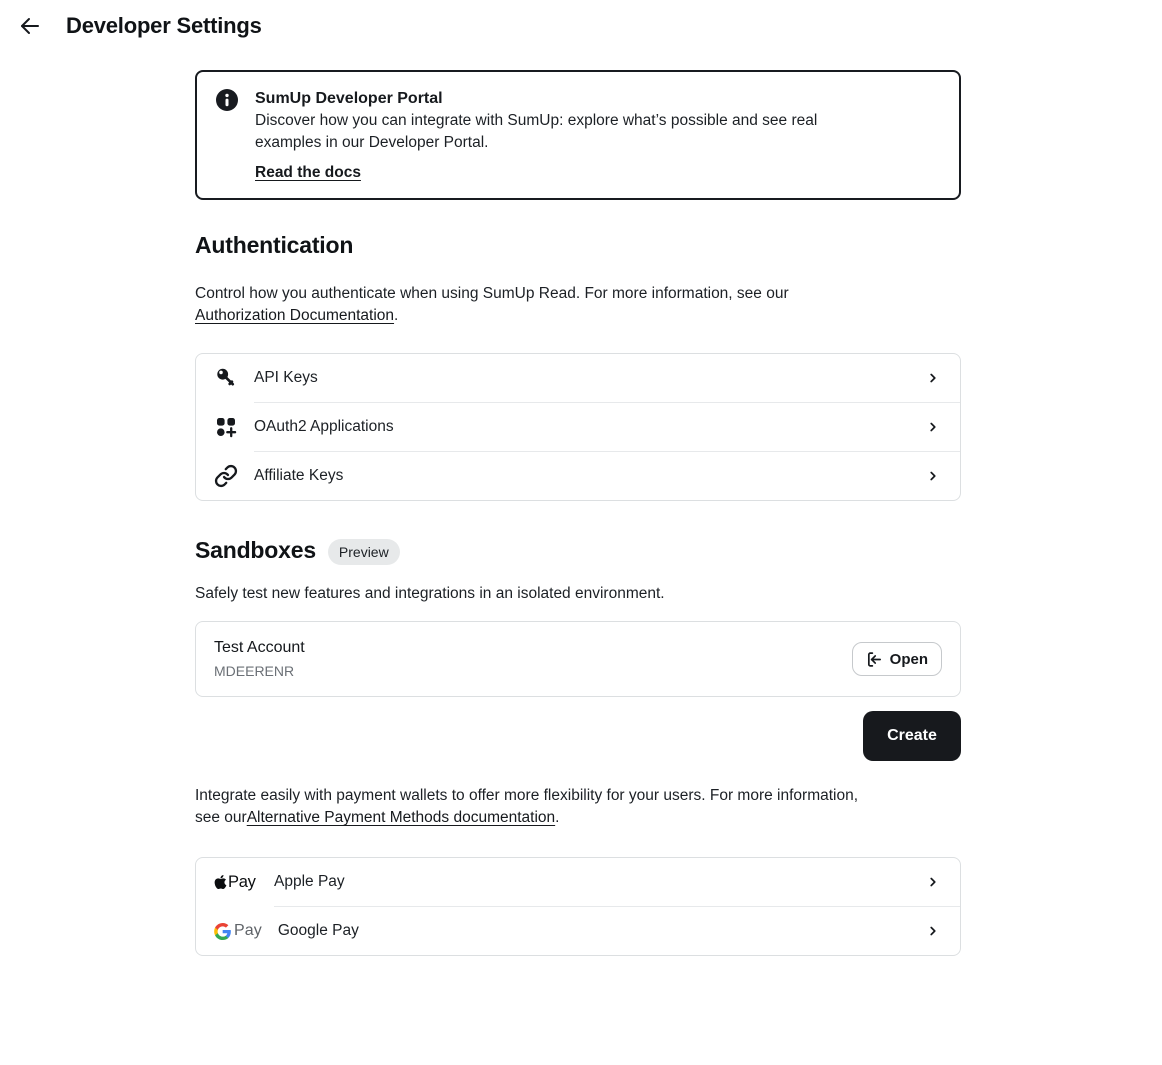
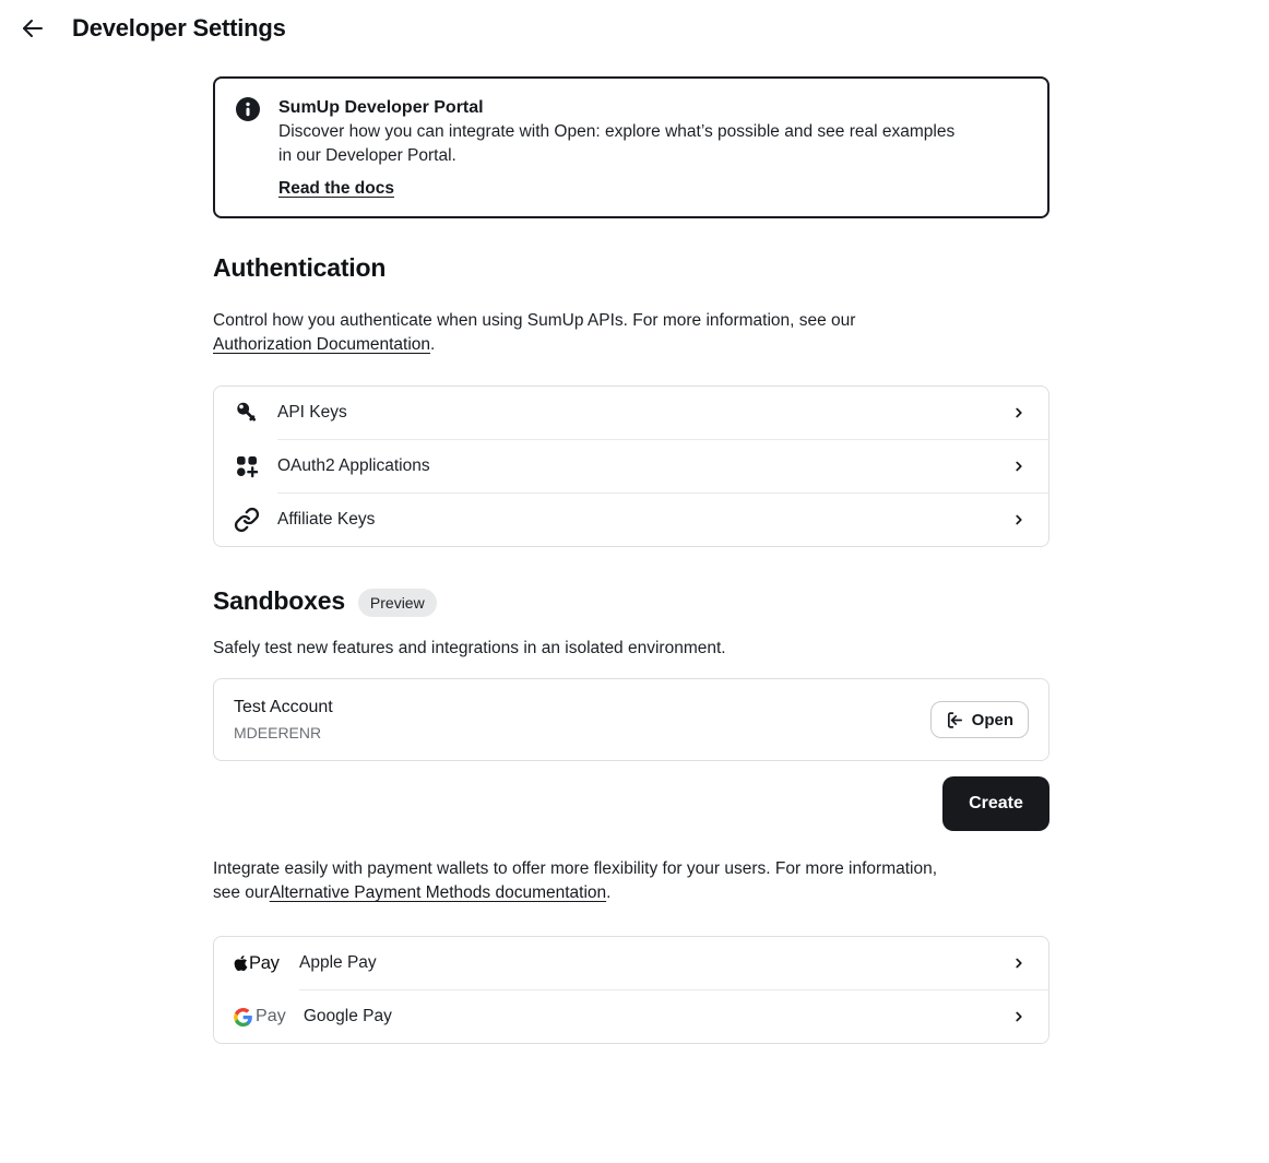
  Developer Settings
  SumUp Developer Portal
- Discover how you can integrate with SumUp: explore what’s possible and see real examples in our Developer Portal.
+ Discover how you can integrate with Open: explore what’s possible and see real examples in our Developer Portal.
  Read the docs
  Authentication
- Control how you authenticate when using SumUp Read. For more information, see our Authorization Documentation.
+ Control how you authenticate when using SumUp APIs. For more information, see our Authorization Documentation.
  API Keys
  OAuth2 Applications
  Affiliate Keys
  Sandboxes
  Preview
  Safely test new features and integrations in an isolated environment.
  Test Account
  MDEERENR
  Open
  Create
  Integrate easily with payment wallets to offer more flexibility for your users. For more information, see ourAlternative Payment Methods documentation.
  Pay
  Apple Pay
  Pay
  Google Pay
